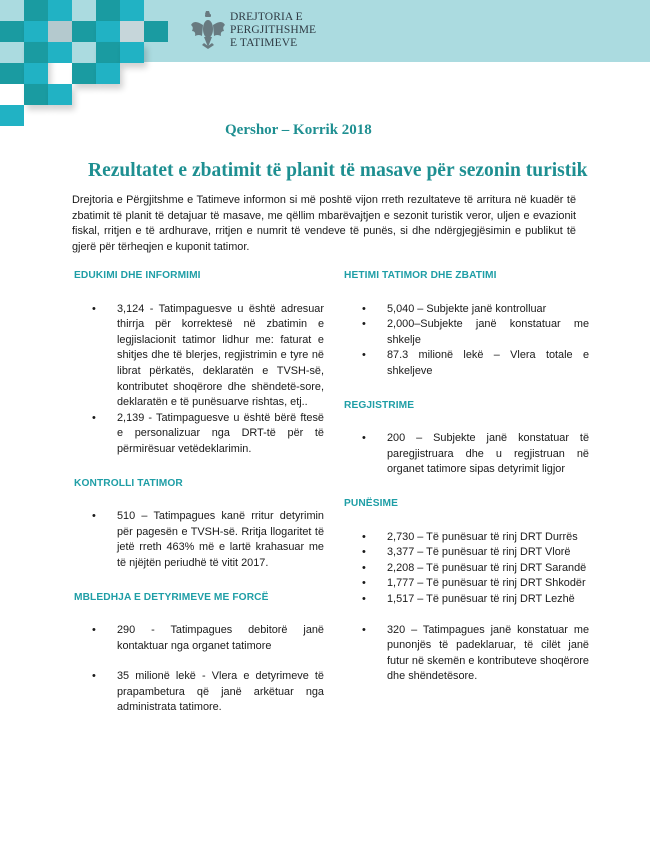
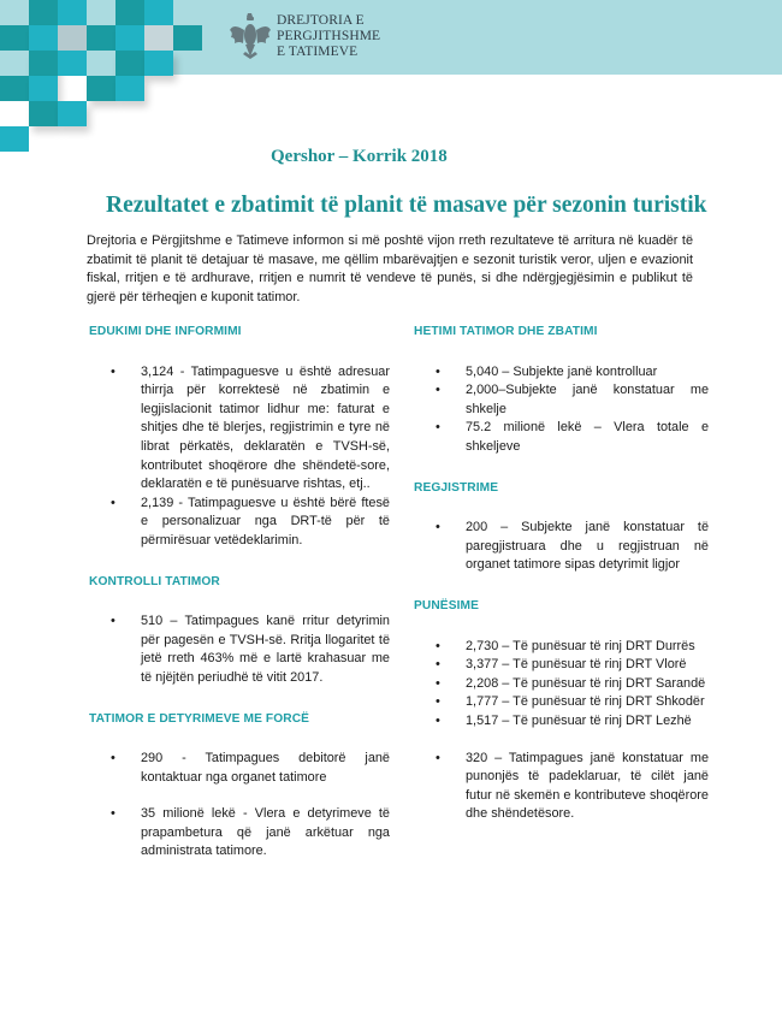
  DREJTORIA E
  PERGJITHSHME
  E TATIMEVE
  Qershor – Korrik 2018
  Rezultatet e zbatimit të planit të masave për sezonin turistik
  Drejtoria e Përgjitshme e Tatimeve informon si më poshtë vijon rreth rezultateve të arritura në kuadër të zbatimit të planit të detajuar të masave, me qëllim mbarëvajtjen e sezonit turistik veror, uljen e evazionit fiskal, rritjen e të ardhurave, rritjen e numrit të vendeve të punës, si dhe ndërgjegjësimin e publikut të gjerë për tërheqjen e kuponit tatimor.
  EDUKIMI DHE INFORMIMI
  3,124 - Tatimpaguesve u është adresuar thirrja për korrektesë në zbatimin e legjislacionit tatimor lidhur me: faturat e shitjes dhe të blerjes, regjistrimin e tyre në librat përkatës, deklaratën e TVSH-së, kontributet shoqërore dhe shëndetë-sore, deklaratën e të punësuarve rishtas, etj..
  2,139 - Tatimpaguesve u është bërë ftesë e personalizuar nga DRT-të për të përmirësuar vetëdeklarimin.
  KONTROLLI TATIMOR
  510 – Tatimpagues kanë rritur detyrimin për pagesën e TVSH-së. Rritja llogaritet të jetë rreth 463% më e lartë krahasuar me të njëjtën periudhë të vitit 2017.
- MBLEDHJA E DETYRIMEVE ME FORCË
+ TATIMOR E DETYRIMEVE ME FORCË
  290 - Tatimpagues debitorë janë kontaktuar nga organet tatimore
  35 milionë lekë - Vlera e detyrimeve të prapambetura që janë arkëtuar nga administrata tatimore.
  HETIMI TATIMOR DHE ZBATIMI
  5,040 – Subjekte janë kontrolluar
  2,000–Subjekte janë konstatuar me shkelje
- 87.3 milionë lekë – Vlera totale e shkeljeve
+ 75.2 milionë lekë – Vlera totale e shkeljeve
  REGJISTRIME
  200 – Subjekte janë konstatuar të paregjistruara dhe u regjistruan në organet tatimore sipas detyrimit ligjor
  PUNËSIME
  2,730 – Të punësuar të rinj DRT Durrës
  3,377 – Të punësuar të rinj DRT Vlorë
  2,208 – Të punësuar të rinj DRT Sarandë
  1,777 – Të punësuar të rinj DRT Shkodër
  1,517 – Të punësuar të rinj DRT Lezhë
  320 – Tatimpagues janë konstatuar me punonjës të padeklaruar, të cilët janë futur në skemën e kontributeve shoqërore dhe shëndetësore.
